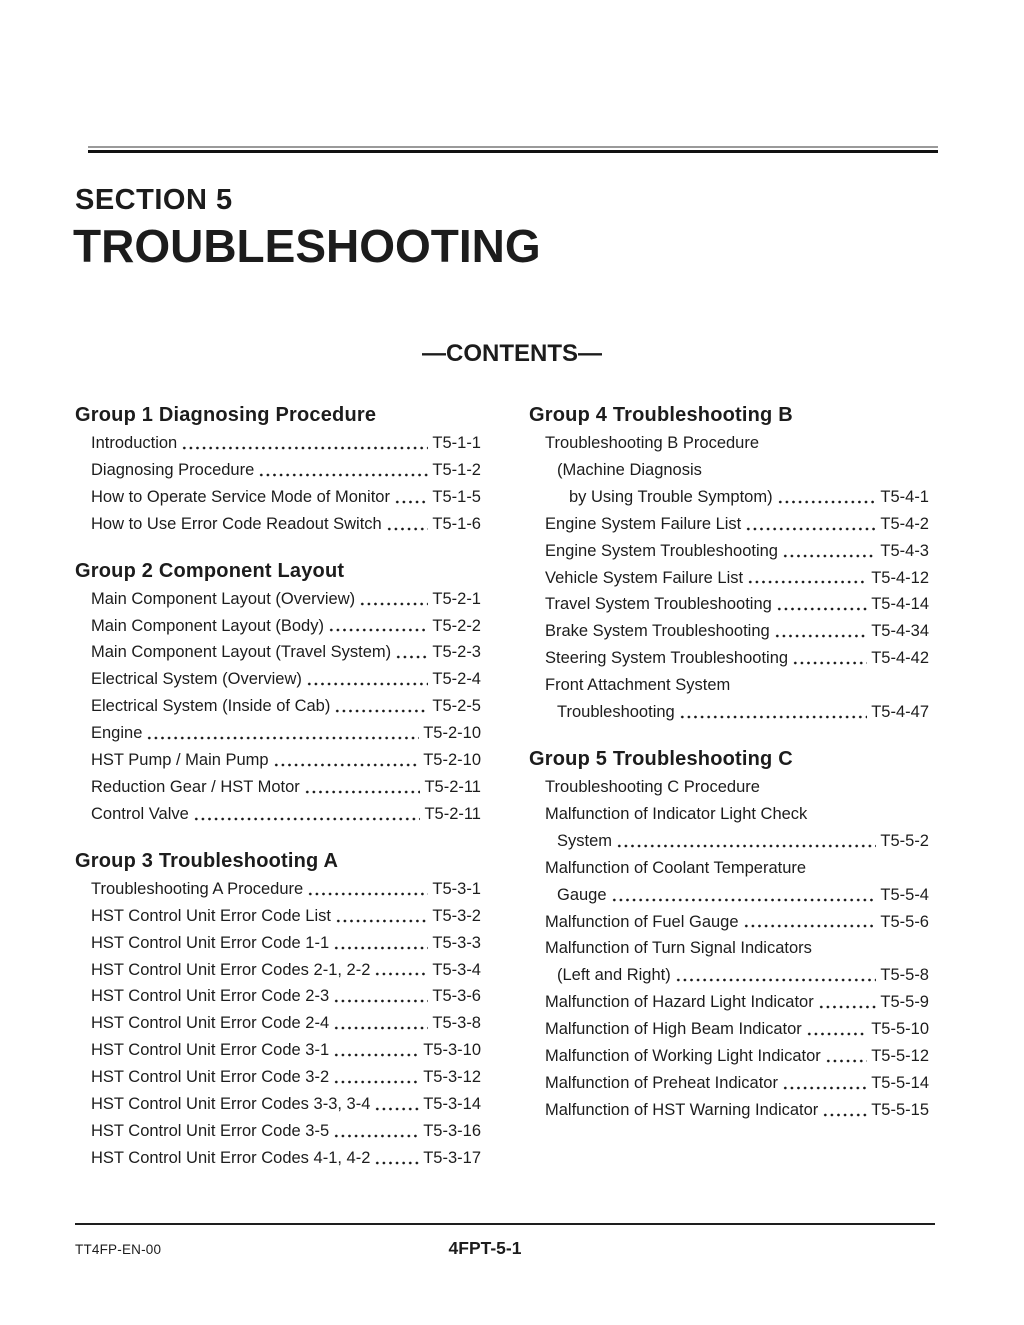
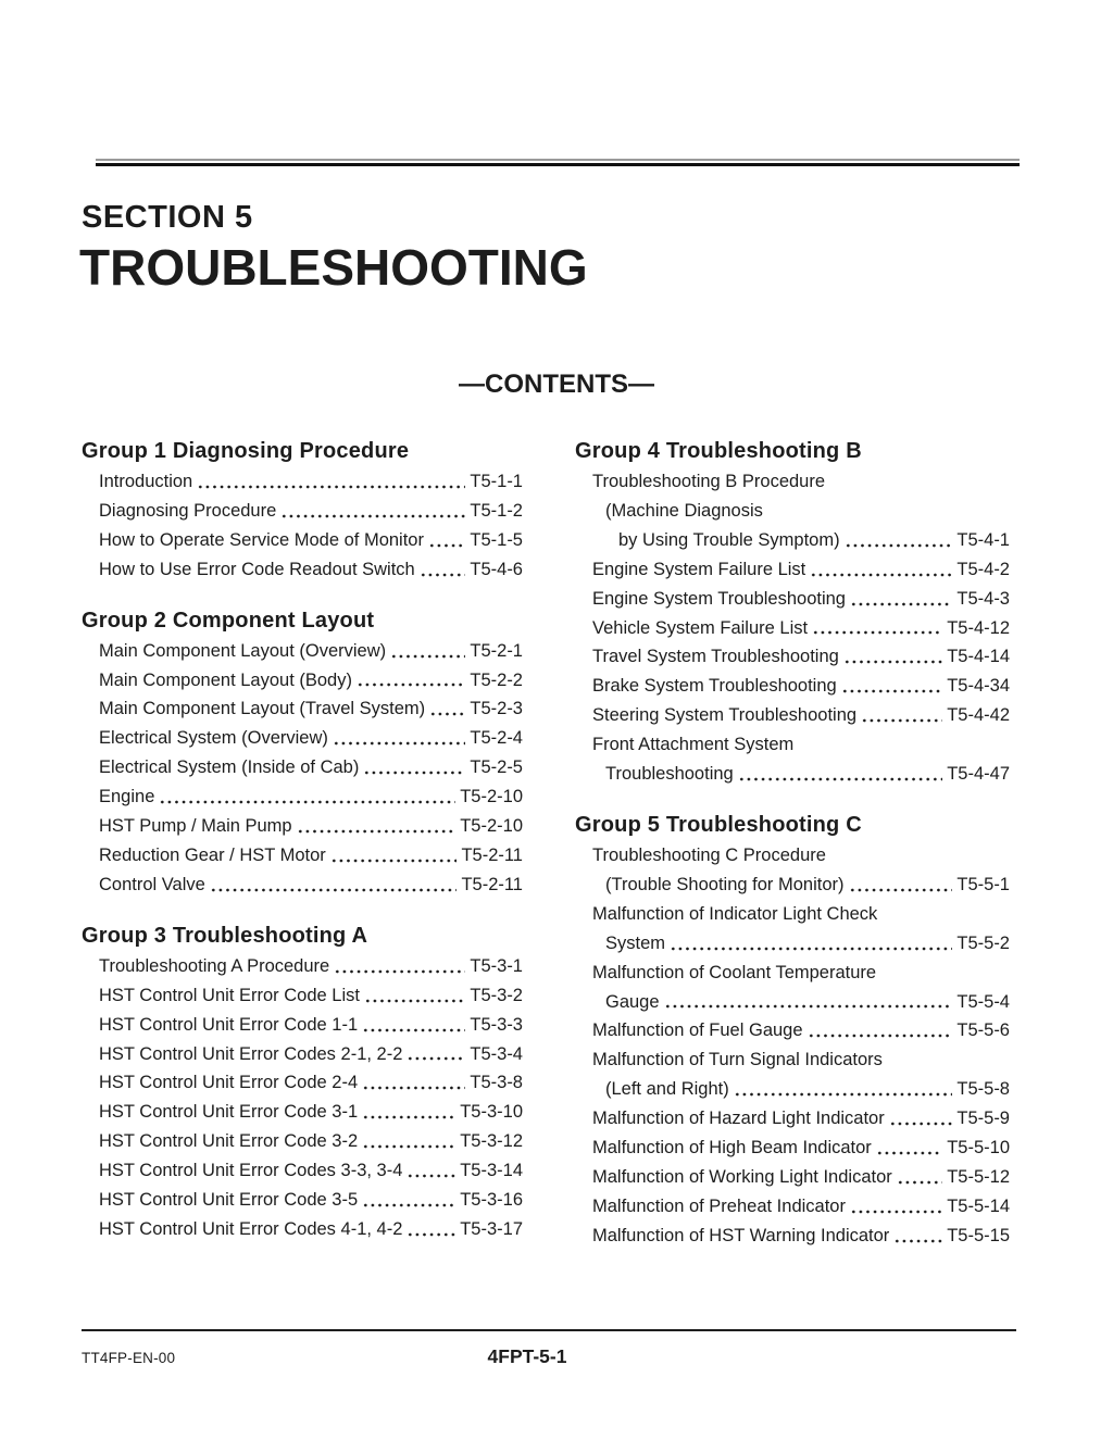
  SECTION 5
  TROUBLESHOOTING
  —CONTENTS—
  Group 1 Diagnosing Procedure
  Introduction
  T5-1-1
  Diagnosing Procedure
  T5-1-2
  How to Operate Service Mode of Monitor
  T5-1-5
  How to Use Error Code Readout Switch
- T5-1-6
+ T5-4-6
  Group 2 Component Layout
  Main Component Layout (Overview)
  T5-2-1
  Main Component Layout (Body)
  T5-2-2
  Main Component Layout (Travel System)
  T5-2-3
  Electrical System (Overview)
  T5-2-4
  Electrical System (Inside of Cab)
  T5-2-5
  Engine
  T5-2-10
  HST Pump / Main Pump
  T5-2-10
  Reduction Gear / HST Motor
  T5-2-11
  Control Valve
  T5-2-11
  Group 3 Troubleshooting A
  Troubleshooting A Procedure
  T5-3-1
  HST Control Unit Error Code List
  T5-3-2
  HST Control Unit Error Code 1-1
  T5-3-3
  HST Control Unit Error Codes 2-1, 2-2
  T5-3-4
- HST Control Unit Error Code 2-3
- T5-3-6
  HST Control Unit Error Code 2-4
  T5-3-8
  HST Control Unit Error Code 3-1
  T5-3-10
  HST Control Unit Error Code 3-2
  T5-3-12
  HST Control Unit Error Codes 3-3, 3-4
  T5-3-14
  HST Control Unit Error Code 3-5
  T5-3-16
  HST Control Unit Error Codes 4-1, 4-2
  T5-3-17
  Group 4 Troubleshooting B
  Troubleshooting B Procedure
  (Machine Diagnosis
  by Using Trouble Symptom)
  T5-4-1
  Engine System Failure List
  T5-4-2
  Engine System Troubleshooting
  T5-4-3
  Vehicle System Failure List
  T5-4-12
  Travel System Troubleshooting
  T5-4-14
  Brake System Troubleshooting
  T5-4-34
  Steering System Troubleshooting
  T5-4-42
  Front Attachment System
  Troubleshooting
  T5-4-47
  Group 5 Troubleshooting C
  Troubleshooting C Procedure
+ (Trouble Shooting for Monitor)
+ T5-5-1
  Malfunction of Indicator Light Check
  System
  T5-5-2
  Malfunction of Coolant Temperature
  Gauge
  T5-5-4
  Malfunction of Fuel Gauge
  T5-5-6
  Malfunction of Turn Signal Indicators
  (Left and Right)
  T5-5-8
  Malfunction of Hazard Light Indicator
  T5-5-9
  Malfunction of High Beam Indicator
  T5-5-10
  Malfunction of Working Light Indicator
  T5-5-12
  Malfunction of Preheat Indicator
  T5-5-14
  Malfunction of HST Warning Indicator
  T5-5-15
  TT4FP-EN-00
  4FPT-5-1
